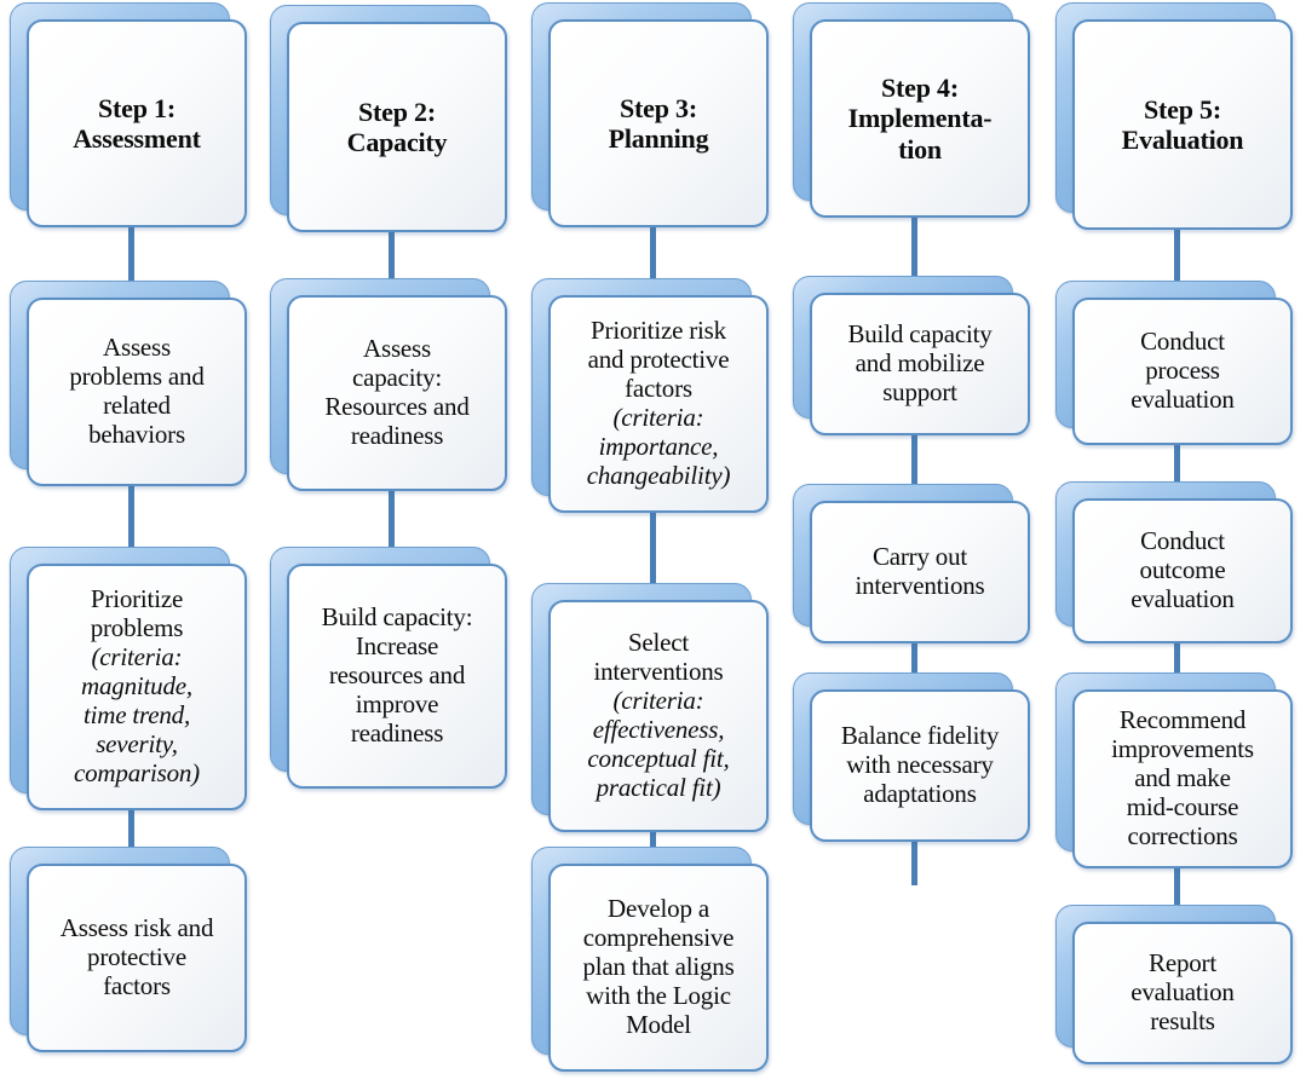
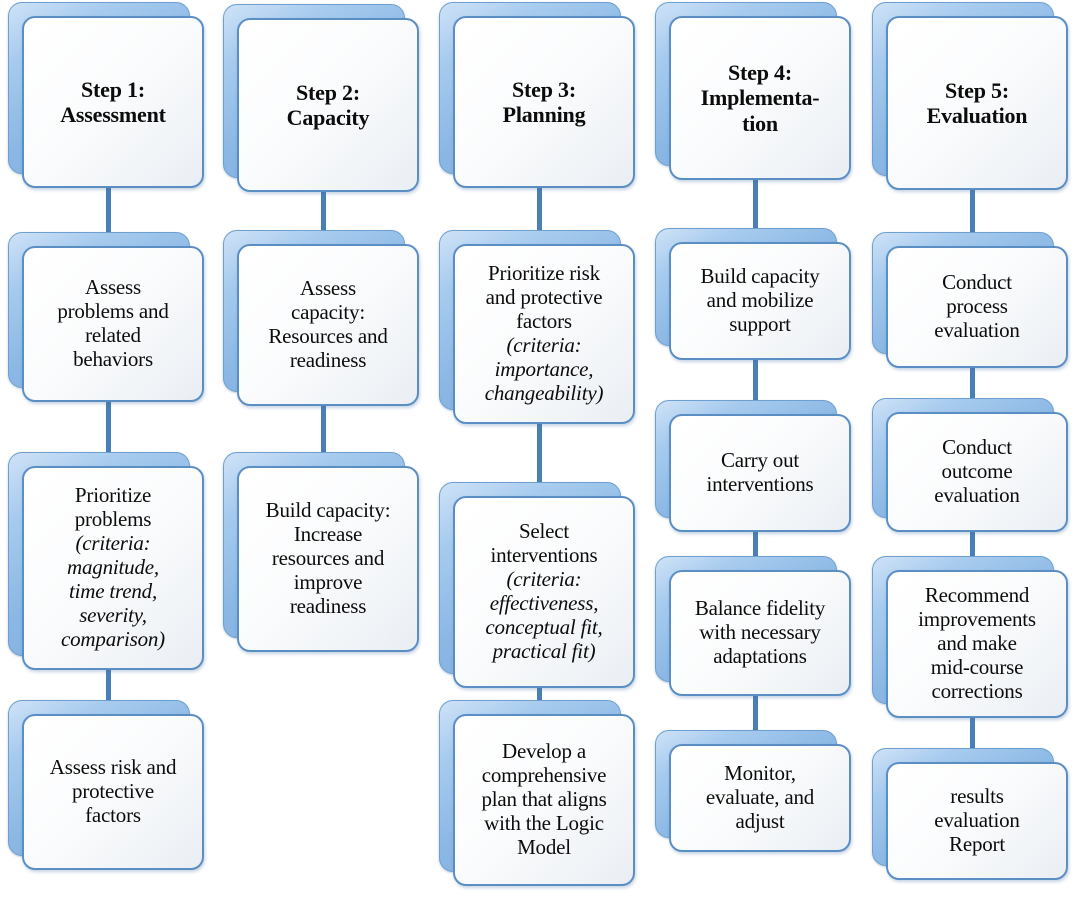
  Step 1:
  Assessment
  Assess
  problems and
  related
  behaviors
  Prioritize
  problems
  (criteria:
  magnitude,
  time trend,
  severity,
  comparison)
  Assess risk and
  protective
  factors
  Step 2:
  Capacity
  Assess
  capacity:
  Resources and
  readiness
  Build capacity:
  Increase
  resources and
  improve
  readiness
  Step 3:
  Planning
  Prioritize risk
  and protective
  factors
  (criteria:
  importance,
  changeability)
  Select
  interventions
  (criteria:
  effectiveness,
  conceptual fit,
  practical fit)
  Develop a
  comprehensive
  plan that aligns
  with the Logic
  Model
  Step 4:
  Implementa-
  tion
  Build capacity
  and mobilize
  support
  Carry out
  interventions
  Balance fidelity
  with necessary
  adaptations
+ Monitor,
+ evaluate, and
+ adjust
  Step 5:
  Evaluation
  Conduct
  process
  evaluation
  Conduct
  outcome
  evaluation
  Recommend
  improvements
  and make
  mid-course
  corrections
- Report
+ results
  evaluation
- results
+ Report
